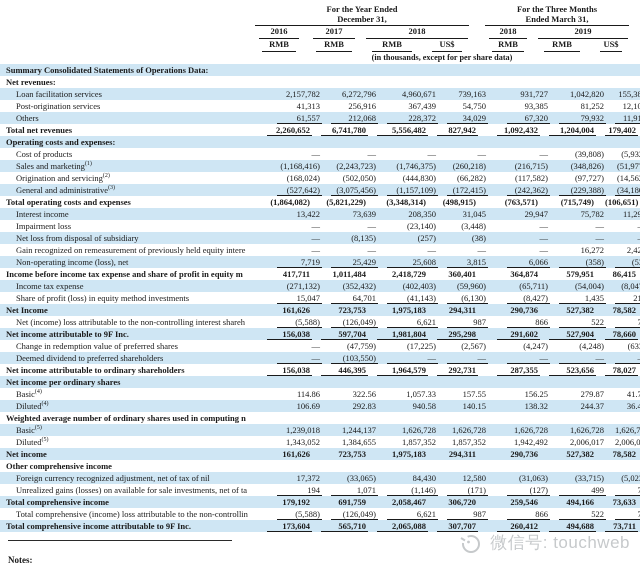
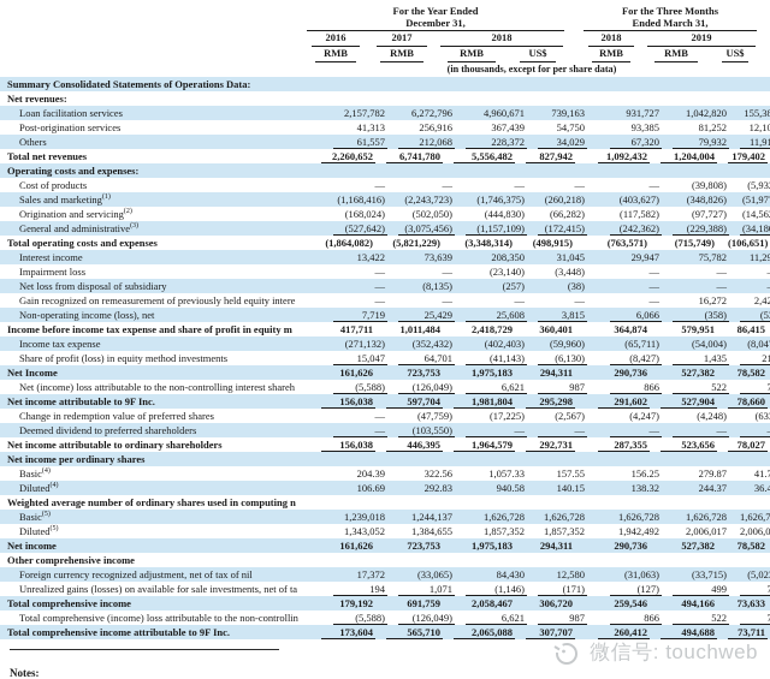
  For the Year Ended
  December 31,
  For the Three Months
  Ended March 31,
  2016
  2017
  2018
  2018
  2019
  RMB
  RMB
  RMB
  US$
  RMB
  RMB
  US$
  (in thousands, except for per share data)
  Summary Consolidated Statements of Operations Data:
  Net revenues:
  Loan facilitation services
  2,157,782
  6,272,796
  4,960,671
  739,163
  931,727
  1,042,820
  155,3
  Post-origination services
  41,313
  256,916
  367,439
  54,750
  93,385
  81,252
  Others
  61,557
  212,068
  228,372
  34,029
  67,320
  79,932
  Total net revenues
  2,260,652
  6,741,780
  5,556,482
  827,942
  1,092,432
  1,204,004
  179,402
  Operating costs and expenses:
  Cost of products
  —
  —
  —
  —
  —
  (39,808)
  (5,93
  Sales and marketing
  (1,168,416)
  (2,243,723)
  (1,746,375)
  (260,218)
- (216,715)
+ (403,627)
  (348,826)
  (51,97
  Origination and servicing
  (168,024)
  (502,050)
  (444,830)
  (66,282)
  (117,582)
  (97,727)
  (14,56
  General and administrative
  (527,642)
  (3,075,456)
  (1,157,109)
  (172,415)
  (242,362)
  (229,388)
  (34,18
  Total operating costs and expenses
  (1,864,082)
  (5,821,229)
  (3,348,314)
  (498,915)
  (763,571)
  (715,749)
  (106,651)
  Interest income
  13,422
  73,639
  208,350
  31,045
  29,947
  75,782
  Impairment loss
  —
  —
  (23,140)
  (3,448)
  —
  —
  Net loss from disposal of subsidiary
  —
  (8,135)
  (257)
  (38)
  —
  —
  Gain recognized on remeasurement of previously held equity intere
  —
  —
  —
  —
  —
  16,272
  Non-operating income (loss), net
  7,719
  25,429
  25,608
  3,815
  6,066
  (358)
  Income before income tax expense and share of profit in equity m
  417,711
  1,011,484
  2,418,729
  360,401
  364,874
  579,951
  86,415
  Income tax expense
  (271,132)
  (352,432)
  (402,403)
  (59,960)
  (65,711)
  (54,004)
  (8,04
  Share of profit (loss) in equity method investments
  15,047
  64,701
  (41,143)
  (6,130)
  (8,427)
  1,435
  Net Income
  161,626
  723,753
  1,975,183
  294,311
  290,736
  527,382
  78,582
  Net (income) loss attributable to the non-controlling interest shareh
  (5,588)
  (126,049)
  6,621
  987
  866
  522
  Net income attributable to 9F Inc.
  156,038
  597,704
  1,981,804
  295,298
  291,602
  527,904
  78,660
  Change in redemption value of preferred shares
  —
  (47,759)
  (17,225)
  (2,567)
  (4,247)
  (4,248)
  Deemed dividend to preferred shareholders
  —
  (103,550)
  —
  —
  —
  —
  Net income attributable to ordinary shareholders
  156,038
  446,395
  1,964,579
  292,731
  287,355
  523,656
  78,027
  Net income per ordinary shares
- 114.86
+ 204.39
  322.56
  1,057.33
  157.55
  156.25
  279.87
  Diluted
  106.69
  292.83
  940.58
  140.15
  138.32
  244.37
  Weighted average number of ordinary shares used in computing n
  1,239,018
  1,244,137
  1,626,728
  1,626,728
  1,626,728
  1,626,728
  1,626,7
  Diluted
  1,343,052
  1,384,655
  1,857,352
  1,857,352
  1,942,492
  2,006,017
  2,006,0
  Net income
  161,626
  723,753
  1,975,183
  294,311
  290,736
  527,382
  78,582
  Other comprehensive income
  Foreign currency recognized adjustment, net of tax of nil
  17,372
  (33,065)
  84,430
  12,580
  (31,063)
  (33,715)
  (5,02
  Unrealized gains (losses) on available for sale investments, net of ta
  194
  1,071
  (1,146)
  (171)
  (127)
  499
  Total comprehensive income
  179,192
  691,759
  2,058,467
  306,720
  259,546
  494,166
  73,633
  Total comprehensive (income) loss attributable to the non-controllin
  (5,588)
  (126,049)
  6,621
  987
  866
  522
  Total comprehensive income attributable to 9F Inc.
  173,604
  565,710
  2,065,088
  307,707
  260,412
  494,688
  73,711
  Notes:
  微信号: touchweb
